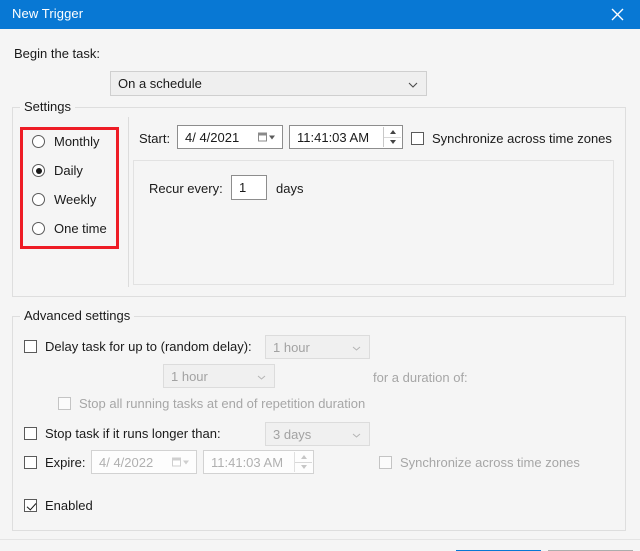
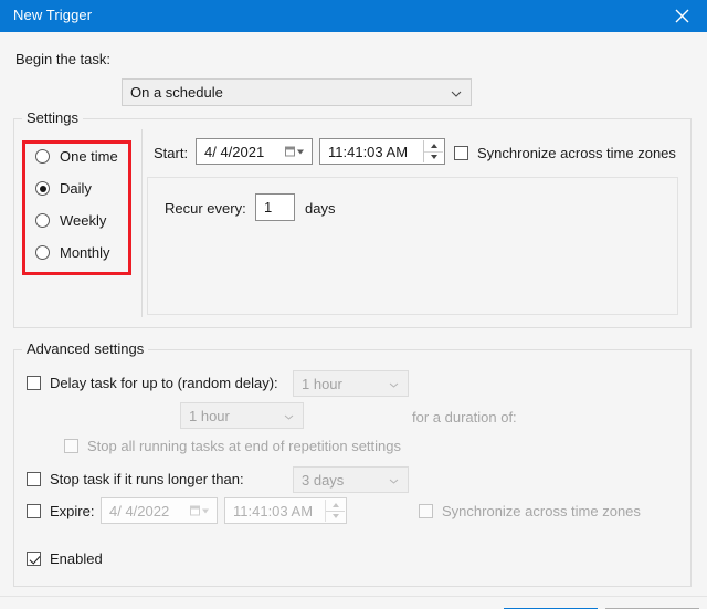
  New Trigger
  Begin the task:
  On a schedule
  Settings
- Monthly
+ One time
  Daily
  Weekly
- One time
+ Monthly
  Start:
  4/ 4/2021
  11:41:03 AM
  Synchronize across time zones
  Recur every:
  1
  days
  Advanced settings
  Delay task for up to (random delay):
  1 hour
  1 hour
  for a duration of:
- Stop all running tasks at end of repetition duration
+ Stop all running tasks at end of repetition settings
  Stop task if it runs longer than:
  3 days
  Expire:
  4/ 4/2022
  11:41:03 AM
  Synchronize across time zones
  Enabled
